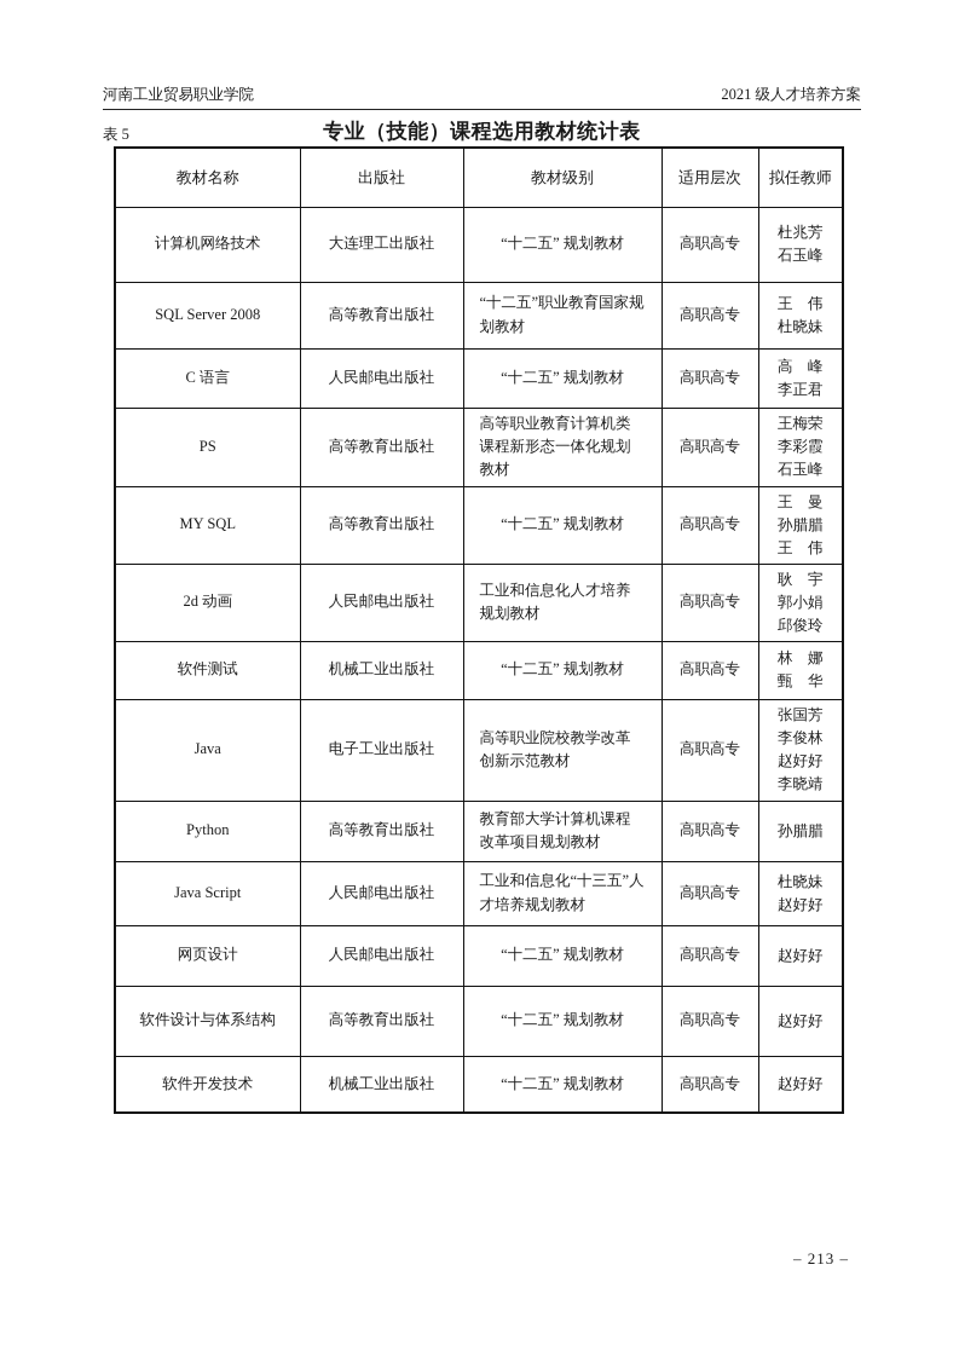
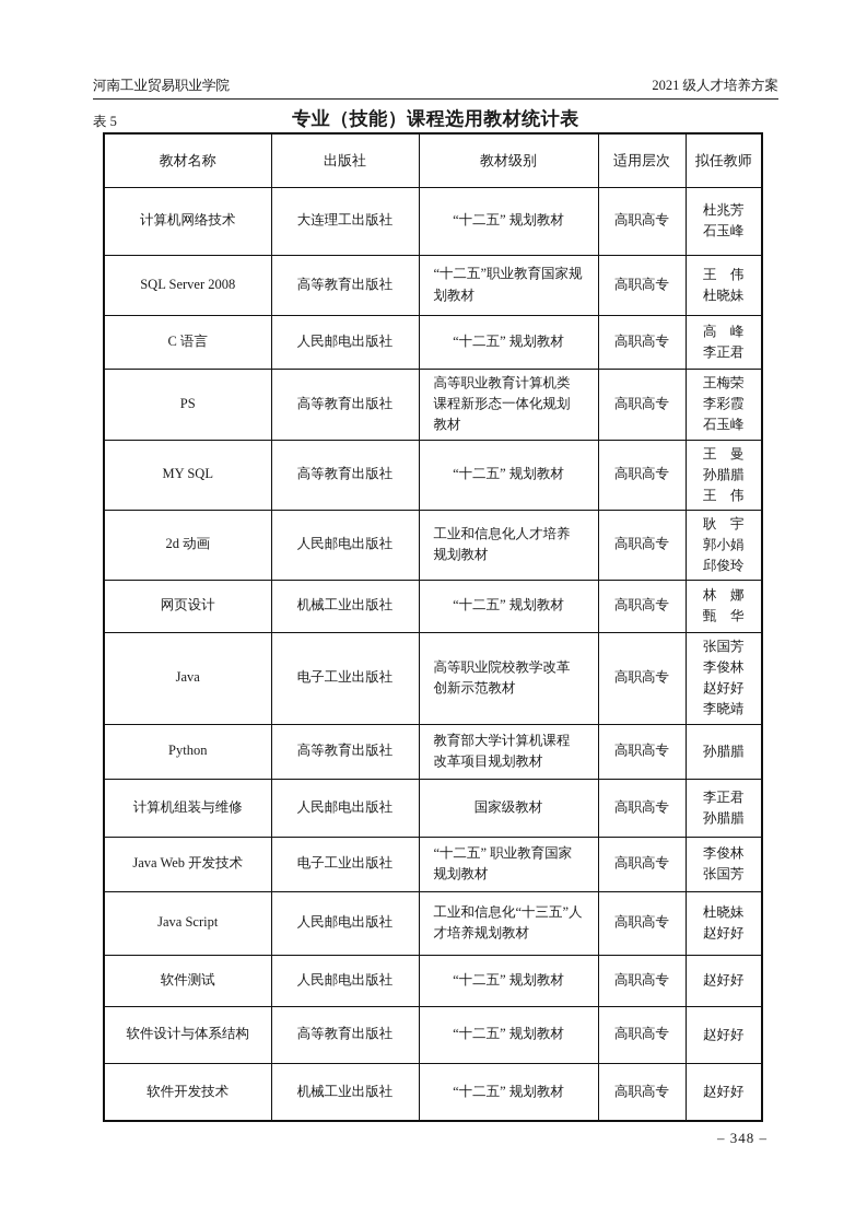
  河南工业贸易职业学院
  2021 级人才培养方案
  表 5
  专业（技能）课程选用教材统计表
  教材名称	出版社	教材级别	适用层次	拟任教师
  计算机网络技术	大连理工出版社	“十二五” 规划教材	高职高专	杜兆芳 石玉峰
  SQL Server 2008	高等教育出版社	“十二五”职业教育国家规划教材	高职高专	王 伟 杜晓妹
  C 语言	人民邮电出版社	“十二五” 规划教材	高职高专	高 峰 李正君
  PS	高等教育出版社	高等职业教育计算机类课程新形态一体化规划教材	高职高专	王梅荣 李彩霞 石玉峰
  MY SQL	高等教育出版社	“十二五” 规划教材	高职高专	王 曼 孙腊腊 王 伟
  2d 动画	人民邮电出版社	工业和信息化人才培养规划教材	高职高专	耿 宇 郭小娟 邱俊玲
- 软件测试	机械工业出版社	“十二五” 规划教材	高职高专	林 娜 甄 华
+ 网页设计	机械工业出版社	“十二五” 规划教材	高职高专	林 娜 甄 华
  Java	电子工业出版社	高等职业院校教学改革创新示范教材	高职高专	张国芳 李俊林 赵好好 李晓靖
  Python	高等教育出版社	教育部大学计算机课程改革项目规划教材	高职高专	孙腊腊
+ 计算机组装与维修	人民邮电出版社	国家级教材	高职高专	李正君 孙腊腊
+ Java Web 开发技术	电子工业出版社	“十二五” 职业教育国家规划教材	高职高专	李俊林 张国芳
  Java Script	人民邮电出版社	工业和信息化“十三五”人才培养规划教材	高职高专	杜晓妹 赵好好
- 网页设计	人民邮电出版社	“十二五” 规划教材	高职高专	赵好好
+ 软件测试	人民邮电出版社	“十二五” 规划教材	高职高专	赵好好
  软件设计与体系结构	高等教育出版社	“十二五” 规划教材	高职高专	赵好好
  软件开发技术	机械工业出版社	“十二五” 规划教材	高职高专	赵好好
- – 213 –
+ – 348 –
